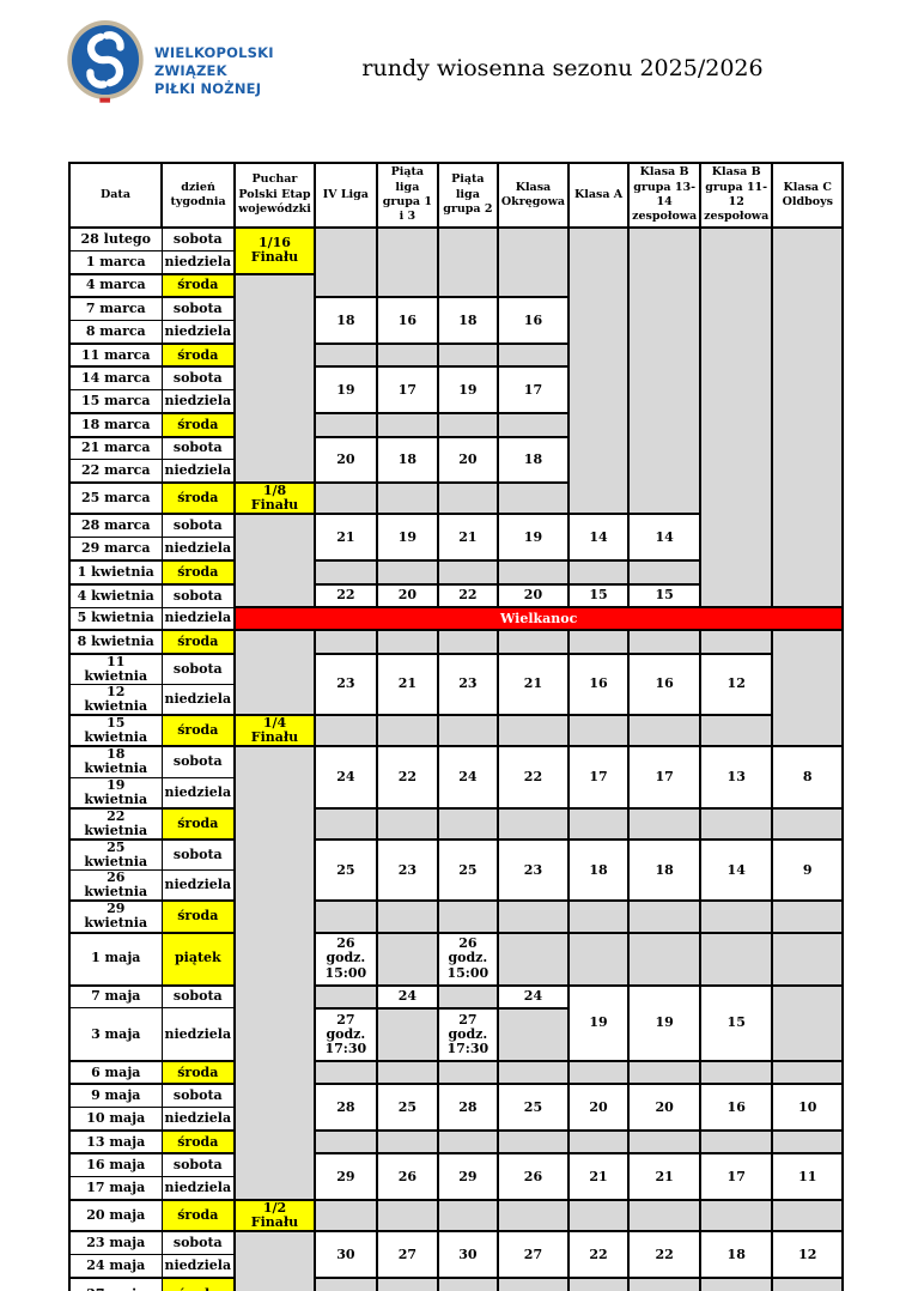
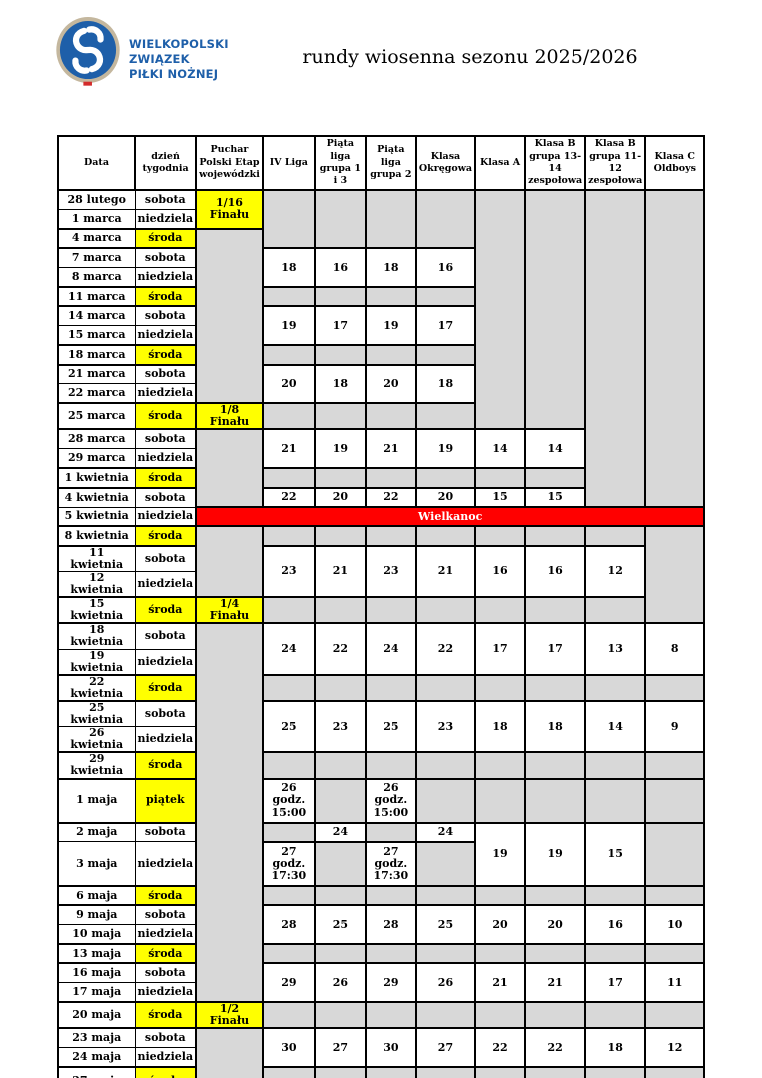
  WIELKOPOLSKI
  ZWIĄZEK
  PIŁKI NOŻNEJ
  rundy wiosenna sezonu 2025/2026
  Data	dzień tygodnia	Puchar Polski Etap wojewódzki	IV Liga	Piąta liga grupa 1 i 3	Piąta liga grupa 2	Klasa Okręgowa	Klasa A	Klasa B grupa 13-14 zespołowa	Klasa B grupa 11-12 zespołowa	Klasa C Oldboys
  28 lutego	sobota	1/16 Finału
  1 marca	niedziela
  4 marca	środa
  7 marca	sobota	18	16	18	16
  8 marca	niedziela
  11 marca	środa
  14 marca	sobota	19	17	19	17
  15 marca	niedziela
  18 marca	środa
  21 marca	sobota	20	18	20	18
  22 marca	niedziela
  25 marca	środa	1/8 Finału
  28 marca	sobota		21	19	21	19	14	14
  29 marca	niedziela
  1 kwietnia	środa
  4 kwietnia	sobota	22	20	22	20	15	15
  5 kwietnia	niedziela	Wielkanoc
  8 kwietnia	środa
  11 kwietnia	sobota	23	21	23	21	16	16	12
  12 kwietnia	niedziela
  15 kwietnia	środa	1/4 Finału
  18 kwietnia	sobota		24	22	24	22	17	17	13	8
  19 kwietnia	niedziela
  22 kwietnia	środa
  25 kwietnia	sobota	25	23	25	23	18	18	14	9
  26 kwietnia	niedziela
  29 kwietnia	środa
  1 maja	piątek	26godz.15:00		26godz.15:00
- 7 maja	sobota		24		24	19	19	15
+ 2 maja	sobota		24		24	19	19	15
  3 maja	niedziela	27godz.17:30		27godz.17:30
  6 maja	środa
  9 maja	sobota	28	25	28	25	20	20	16	10
  10 maja	niedziela
  13 maja	środa
  16 maja	sobota	29	26	29	26	21	21	17	11
  17 maja	niedziela
  20 maja	środa	1/2 Finału
  23 maja	sobota		30	27	30	27	22	22	18	12
  24 maja	niedziela
